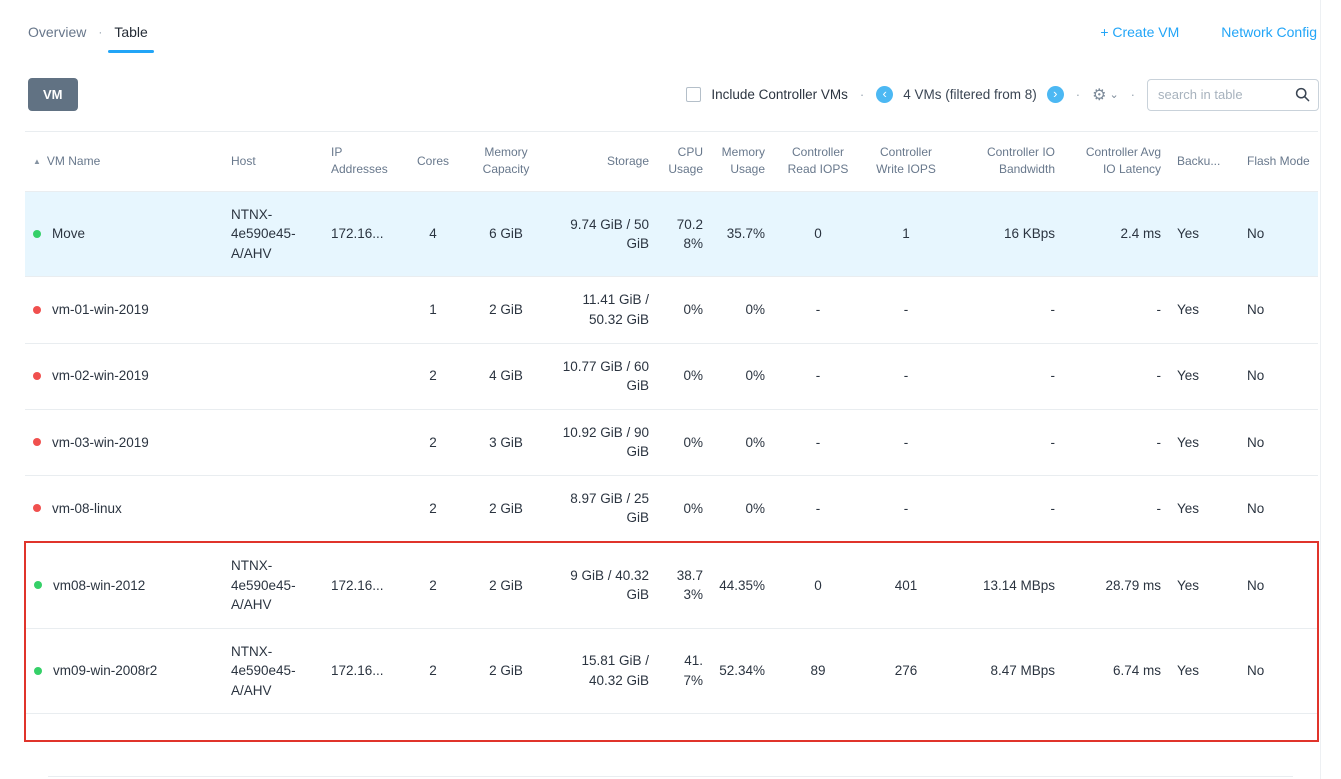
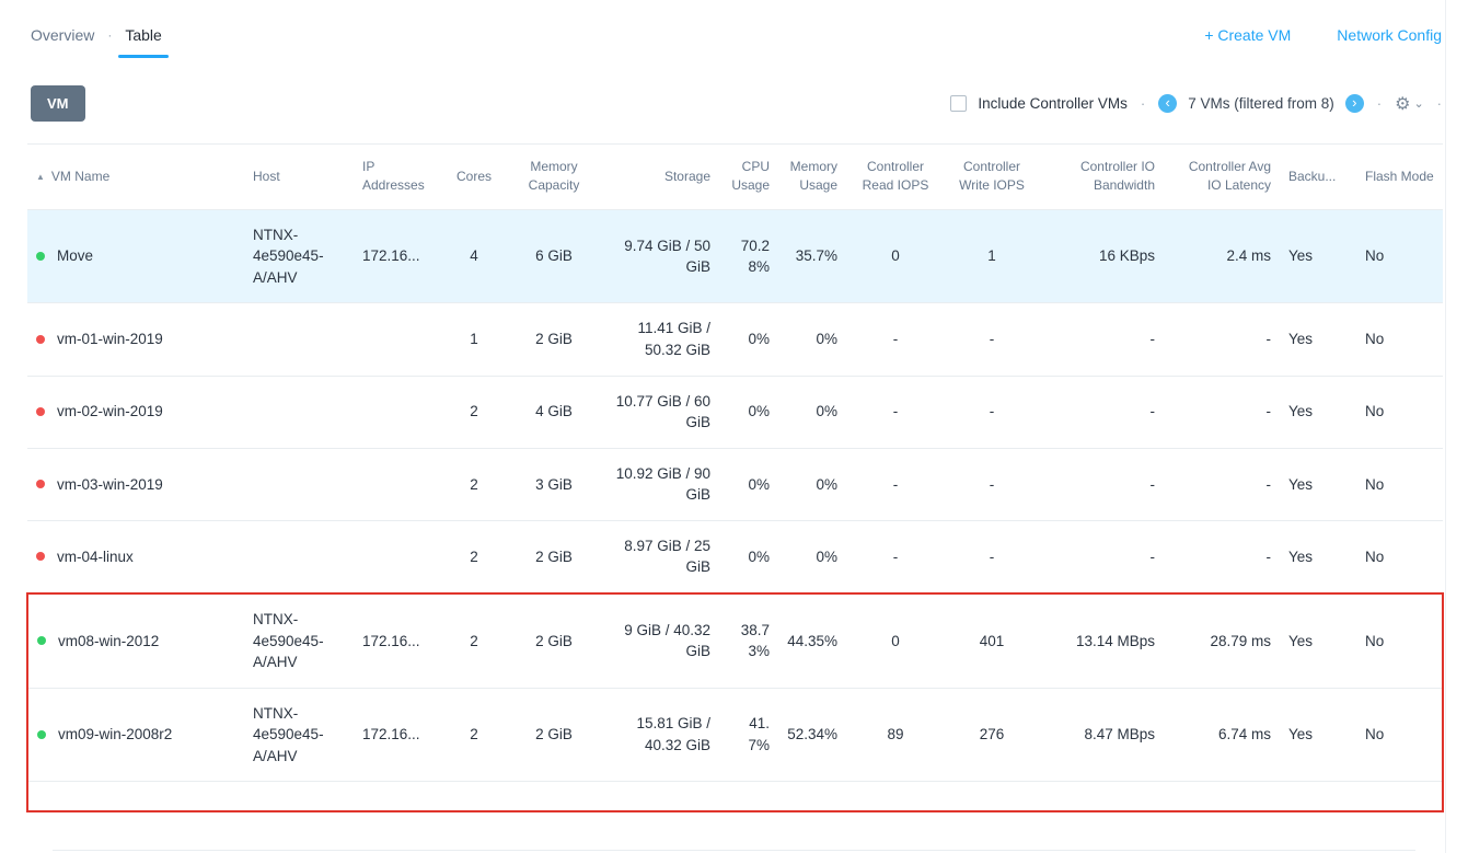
  Overview
  ·
  Table
  + Create VM
  Network Config
  VM
  Include Controller VMs
  ·
  ‹
- 4 VMs (filtered from 8)
+ 7 VMs (filtered from 8)
  ›
  ·
  ⚙
  ⌄
  ·
- search in table
  ▲ VM Name	Host	IP Addresses	Cores	Memory Capacity	Storage	CPU Usage	Memory Usage	Controller Read IOPS	Controller Write IOPS	Controller IO Bandwidth	Controller Avg IO Latency	Backu...	Flash Mode
  Move	NTNX-4e590e45-A/AHV	172.16...	4	6 GiB	9.74 GiB / 50 GiB	70.28%	35.7%	0	1	16 KBps	2.4 ms	Yes	No
  vm-01-win-2019			1	2 GiB	11.41 GiB / 50.32 GiB	0%	0%	-	-	-	-	Yes	No
  vm-02-win-2019			2	4 GiB	10.77 GiB / 60 GiB	0%	0%	-	-	-	-	Yes	No
  vm-03-win-2019			2	3 GiB	10.92 GiB / 90 GiB	0%	0%	-	-	-	-	Yes	No
- vm-08-linux			2	2 GiB	8.97 GiB / 25 GiB	0%	0%	-	-	-	-	Yes	No
+ vm-04-linux			2	2 GiB	8.97 GiB / 25 GiB	0%	0%	-	-	-	-	Yes	No
  vm08-win-2012	NTNX-4e590e45-A/AHV	172.16...	2	2 GiB	9 GiB / 40.32 GiB	38.73%	44.35%	0	401	13.14 MBps	28.79 ms	Yes	No
  vm09-win-2008r2	NTNX-4e590e45-A/AHV	172.16...	2	2 GiB	15.81 GiB / 40.32 GiB	41.7%	52.34%	89	276	8.47 MBps	6.74 ms	Yes	No
